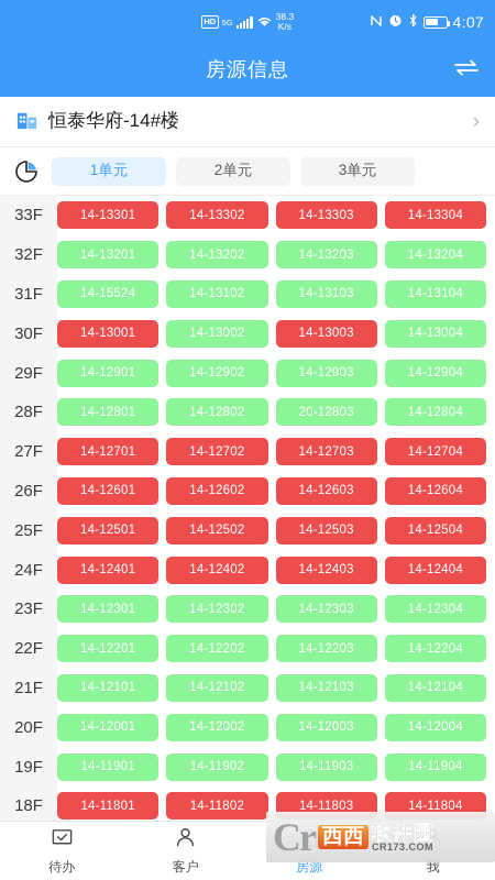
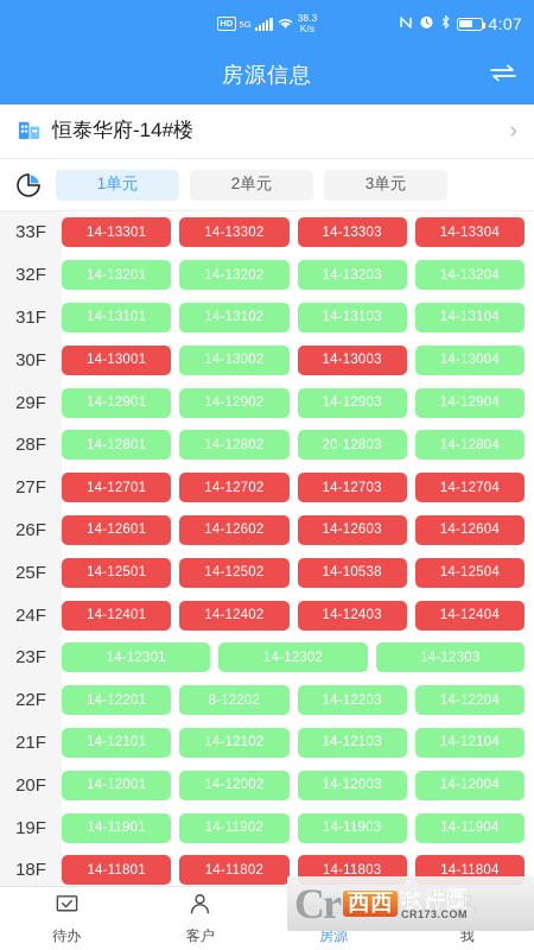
  HD
  5G
  38.3
  K/s
  4:07
  房源信息
  恒泰华府-14#楼
  ›
  1单元
  2单元
  3单元
  33F
  14-13301
  14-13302
  14-13303
  14-13304
  32F
  14-13201
  14-13202
  14-13203
  14-13204
  31F
- 14-15524
+ 14-13101
  14-13102
  14-13103
  14-13104
  30F
  14-13001
  14-13002
  14-13003
  14-13004
  29F
  14-12901
  14-12902
  14-12903
  14-12904
  28F
  14-12801
  14-12802
  20-12803
  14-12804
  27F
  14-12701
  14-12702
  14-12703
  14-12704
  26F
  14-12601
  14-12602
  14-12603
  14-12604
  25F
  14-12501
  14-12502
- 14-12503
+ 14-10538
  14-12504
  24F
  14-12401
  14-12402
  14-12403
  14-12404
  23F
  14-12301
  14-12302
  14-12303
- 14-12304
  22F
  14-12201
- 14-12202
+ 8-12202
  14-12203
  14-12204
  21F
  14-12101
  14-12102
  14-12103
  14-12104
  20F
  14-12001
  14-12002
  14-12003
  14-12004
  19F
  14-11901
  14-11902
  14-11903
  14-11904
  18F
  14-11801
  14-11802
  14-11803
  14-11804
  待办
  客户
  房源
  我
  Cr
  西西
  软件园
  CR173.COM
